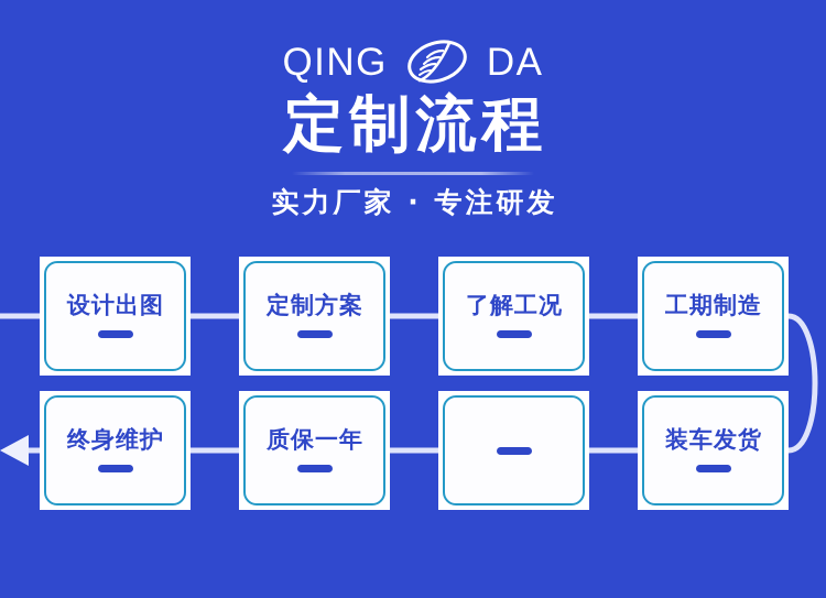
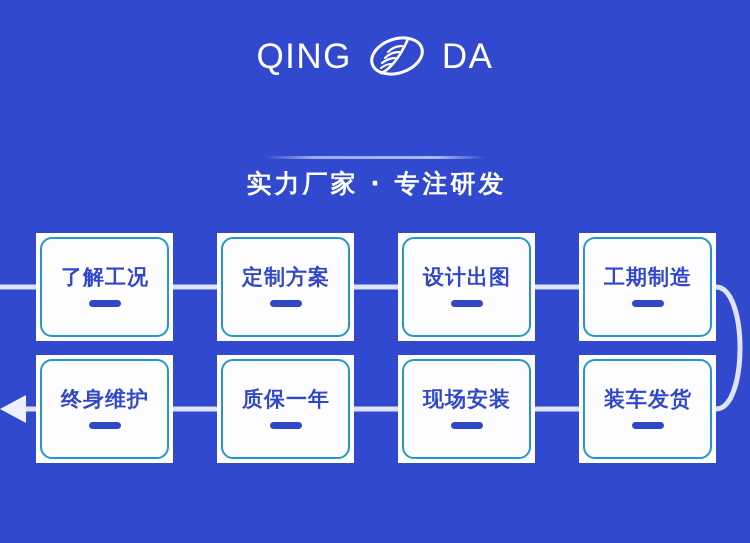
  QING
  DA
- 定制流程
  实力厂家 · 专注研发
- 设计出图
+ 了解工况
  定制方案
- 了解工况
+ 设计出图
  工期制造
  终身维护
  质保一年
+ 现场安装
  装车发货
